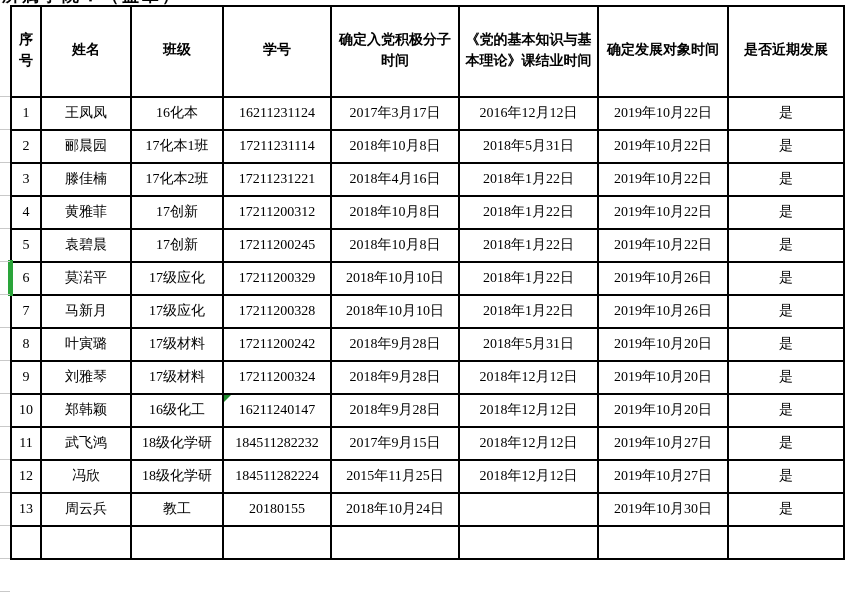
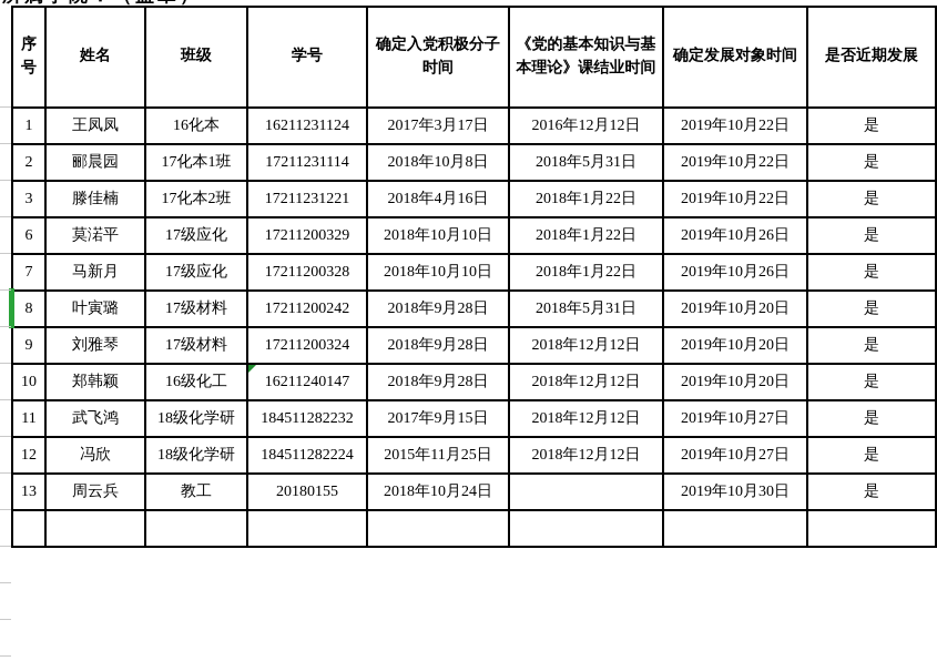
  序号	姓名	班级	学号	确定入党积极分子时间	《党的基本知识与基本理论》课结业时间	确定发展对象时间	是否近期发展
  1	王凤凤	16化本	16211231124	2017年3月17日	2016年12月12日	2019年10月22日	是
  2	郦晨园	17化本1班	17211231114	2018年10月8日	2018年5月31日	2019年10月22日	是
  3	滕佳楠	17化本2班	17211231221	2018年4月16日	2018年1月22日	2019年10月22日	是
- 4	黄雅菲	17创新	17211200312	2018年10月8日	2018年1月22日	2019年10月22日	是
- 5	袁碧晨	17创新	17211200245	2018年10月8日	2018年1月22日	2019年10月22日	是
  6	莫渃平	17级应化	17211200329	2018年10月10日	2018年1月22日	2019年10月26日	是
  7	马新月	17级应化	17211200328	2018年10月10日	2018年1月22日	2019年10月26日	是
  8	叶寅璐	17级材料	17211200242	2018年9月28日	2018年5月31日	2019年10月20日	是
  9	刘雅琴	17级材料	17211200324	2018年9月28日	2018年12月12日	2019年10月20日	是
  10	郑韩颖	16级化工	16211240147	2018年9月28日	2018年12月12日	2019年10月20日	是
  11	武飞鸿	18级化学研	184511282232	2017年9月15日	2018年12月12日	2019年10月27日	是
  12	冯欣	18级化学研	184511282224	2015年11月25日	2018年12月12日	2019年10月27日	是
  13	周云兵	教工	20180155	2018年10月24日		2019年10月30日	是
